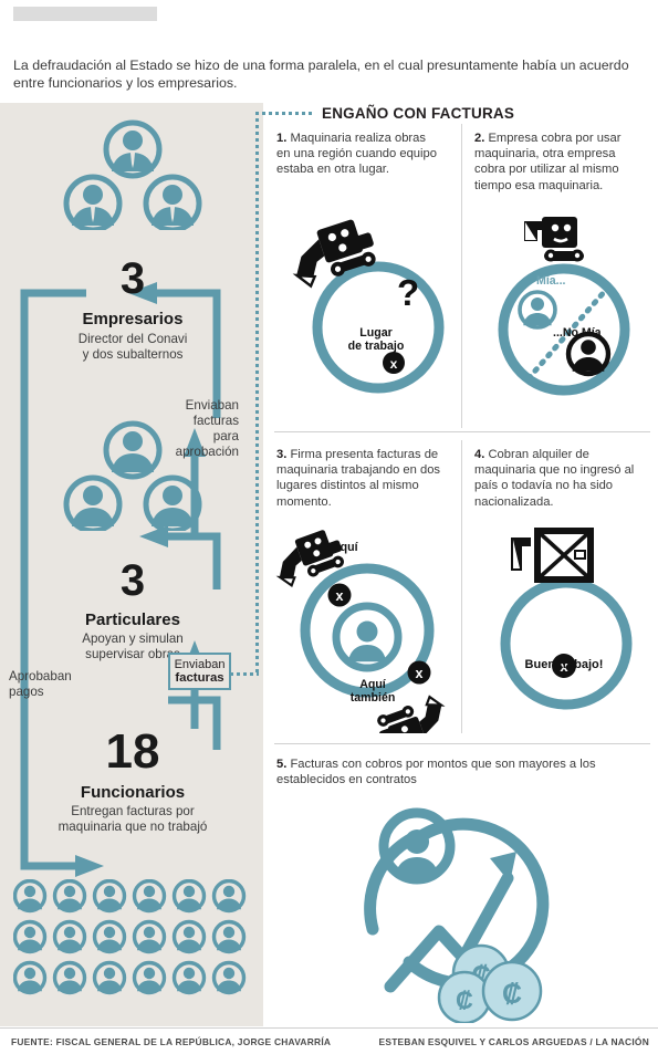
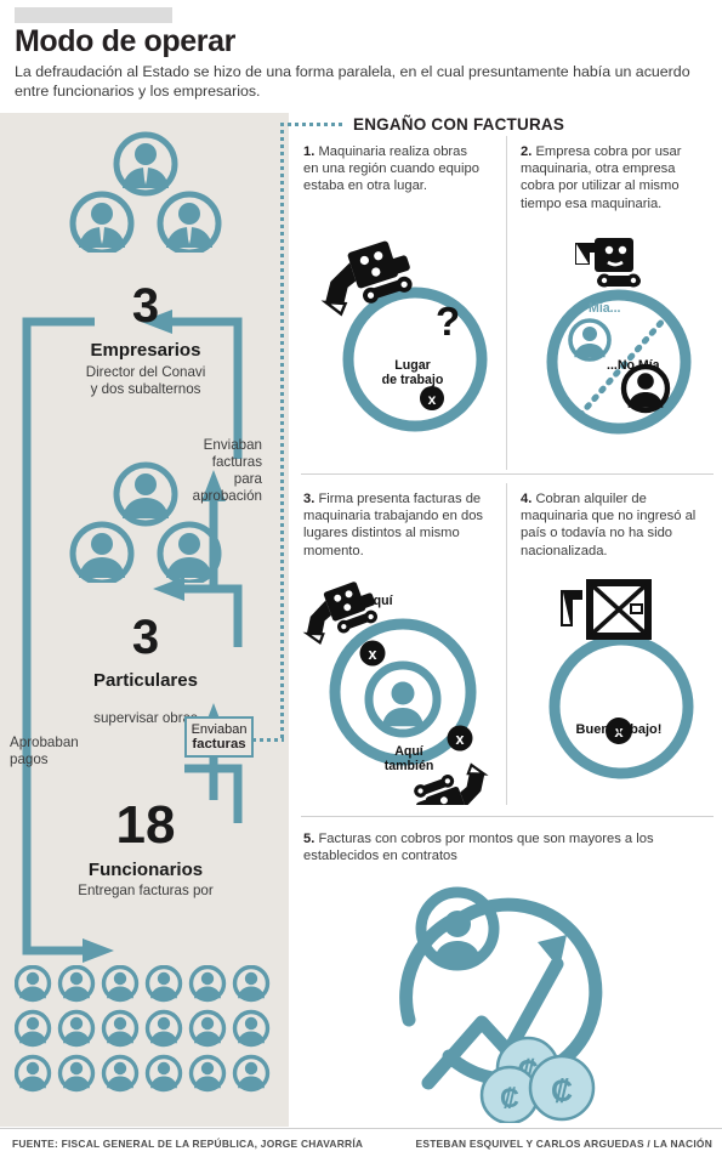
+ Modo de operar
  La defraudación al Estado se hizo de una forma paralela, en el cual presuntamente había un acuerdo entre funcionarios y los empresarios.
  3
  Empresarios
  Director del Conavi
  y dos subalternos
  Enviaban
  facturas
  para
  aprobación
  3
  Particulares
- Apoyan y simulan
  supervisar obr
  Enviaban
  facturas
  Aprobaban
  pagos
  18
  Funcionarios
  Entregan facturas por
- maquinaria que no trabajó
  ENGAÑO CON FACTURAS
  1. Maquinaria realiza obras en una región cuando equipo estaba en otra lugar.
  ?
  x
  Lugar
  de trabajo
  2. Empresa cobra por usar maquinaria, otra empresa cobra por utilizar al mismo tiempo esa maquinaria.
  Mía...
  ...No,Mía
  3. Firma presenta facturas de maquinaria trabajando en dos lugares distintos al mismo momento.
  x
  x
  Aquí
  Aquí
  también
  4. Cobran alquiler de maquinaria que no ingresó al país o todavía no ha sido nacionalizada.
  x
  Buen trabajo!
  5. Facturas con cobros por montos que son mayores a los establecidos en contratos
  ₡
  ₡
  ₡
  FUENTE: FISCAL GENERAL DE LA REPÚBLICA, JORGE CHAVARRÍA
  ESTEBAN ESQUIVEL Y CARLOS ARGUEDAS / LA NACIÓN
